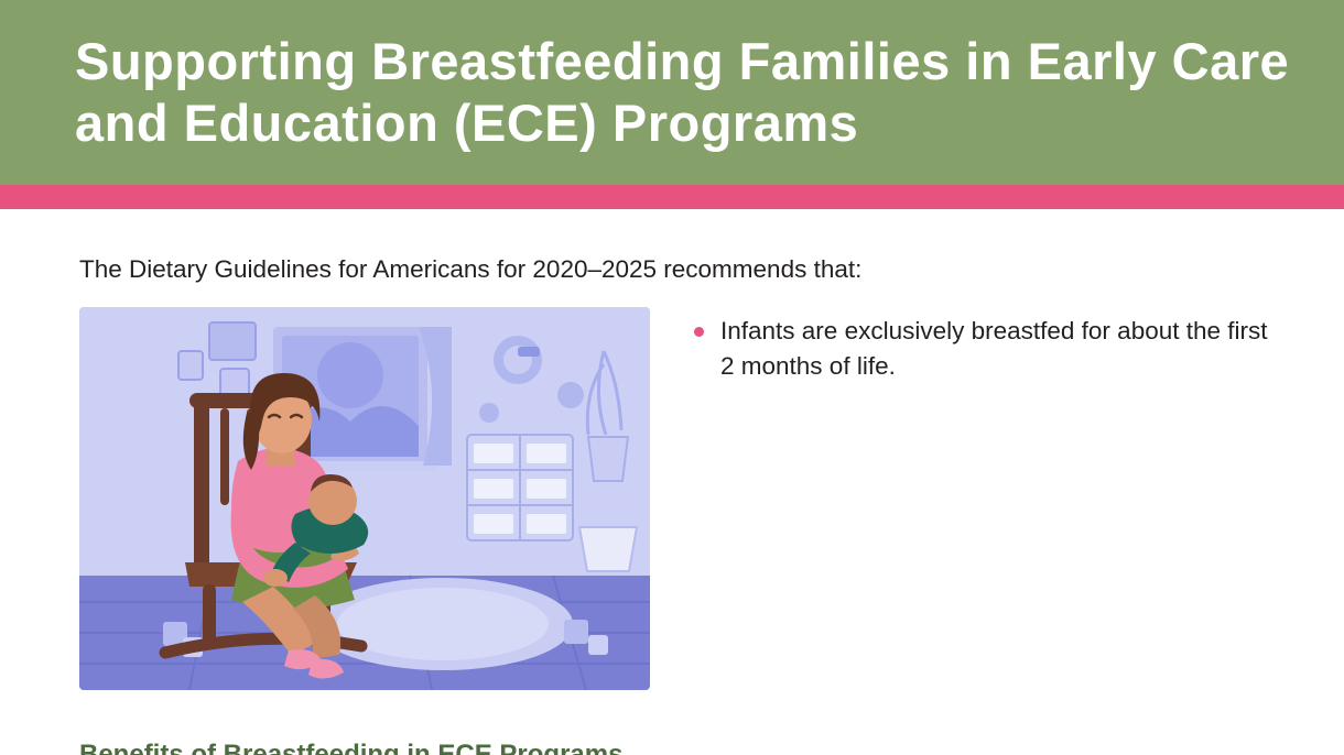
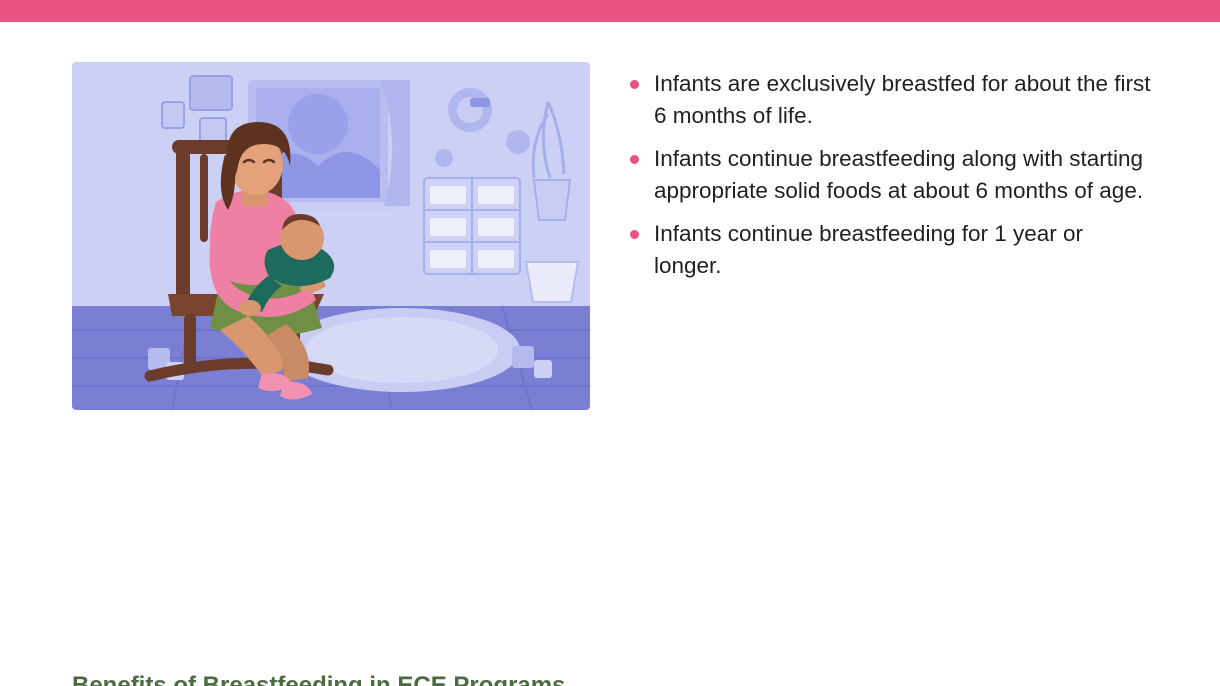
- Supporting Breastfeeding Families in Early Care and Education (ECE) Programs
- The Dietary Guidelines for Americans for 2020–2025 recommends that:
- Infants are exclusively breastfed for about the first 2 months of life.
+ Infants are exclusively breastfed for about the first 6 months of life.
+ Infants continue breastfeeding along with starting appropriate solid foods at about 6 months of age.
+ Infants continue breastfeeding for 1 year or longer.
